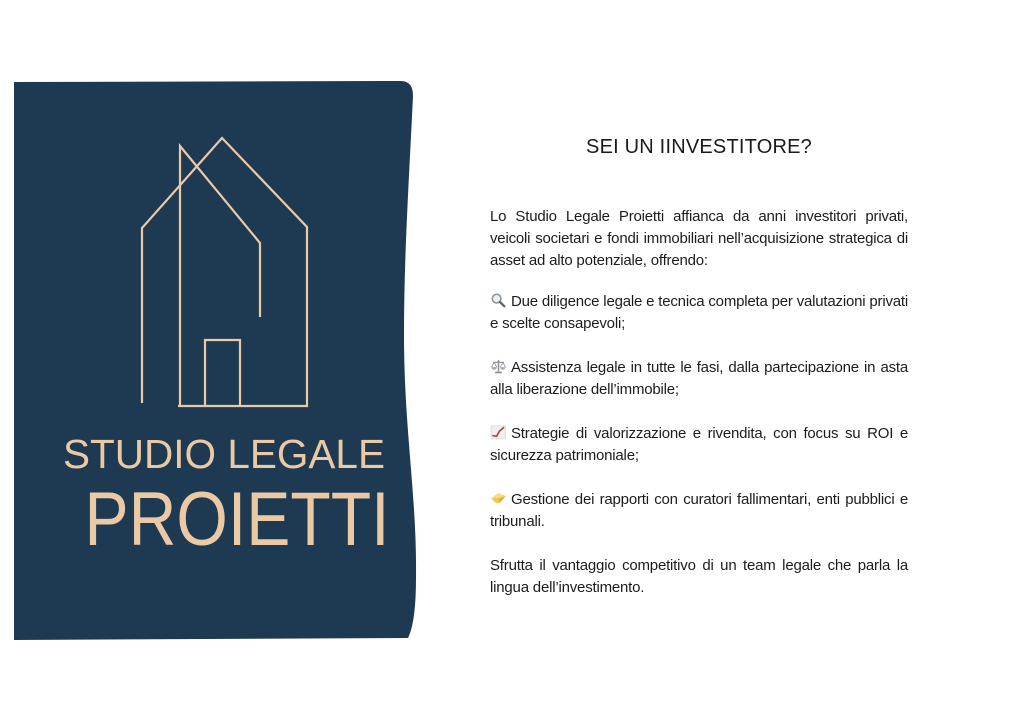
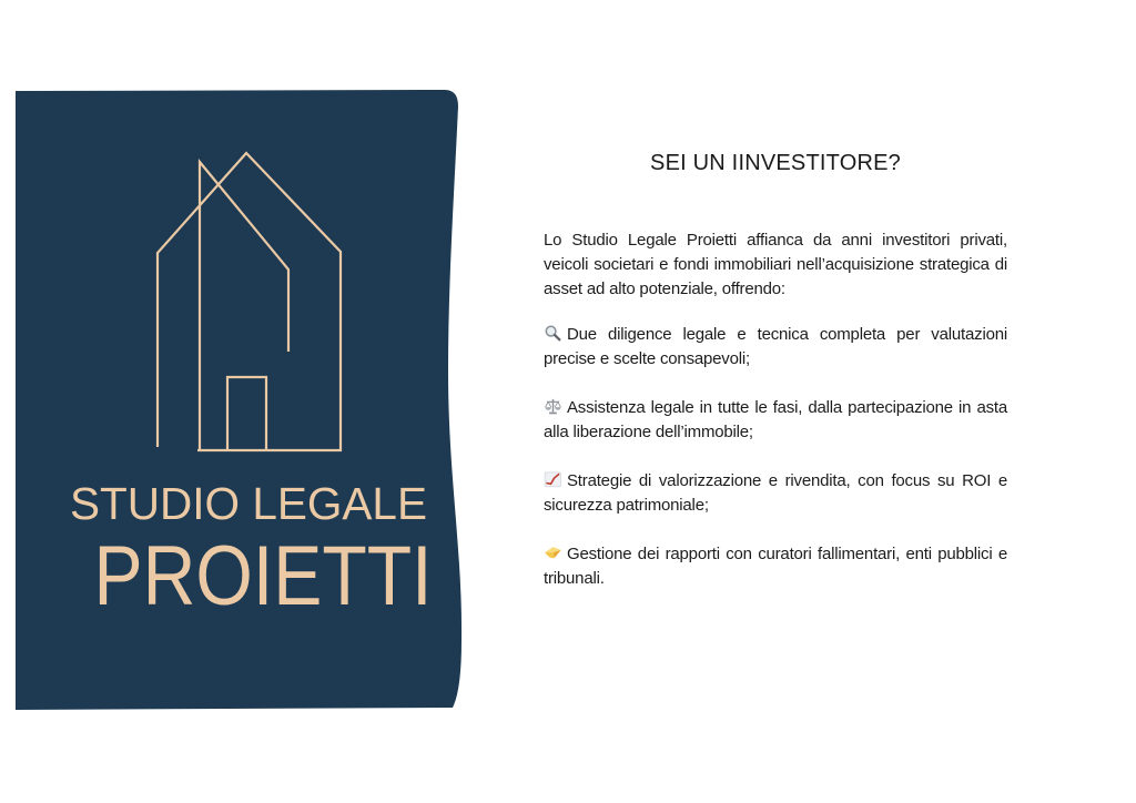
  STUDIO LEGALE
  PROIETTI
  SEI UN IINVESTITORE?
  Lo Studio Legale Proietti affianca da anni investitori privati, veicoli societari e fondi immobiliari nell’acquisizione strategica di asset ad alto potenziale, offrendo:
- Due diligence legale e tecnica completa per valutazioni privati e scelte consapevoli;
+ Due diligence legale e tecnica completa per valutazioni precise e scelte consapevoli;
  Assistenza legale in tutte le fasi, dalla partecipazione in asta alla liberazione dell’immobile;
  Strategie di valorizzazione e rivendita, con focus su ROI e sicurezza patrimoniale;
  Gestione dei rapporti con curatori fallimentari, enti pubblici e tribunali.
- Sfrutta il vantaggio competitivo di un team legale che parla la lingua dell’investimento.
